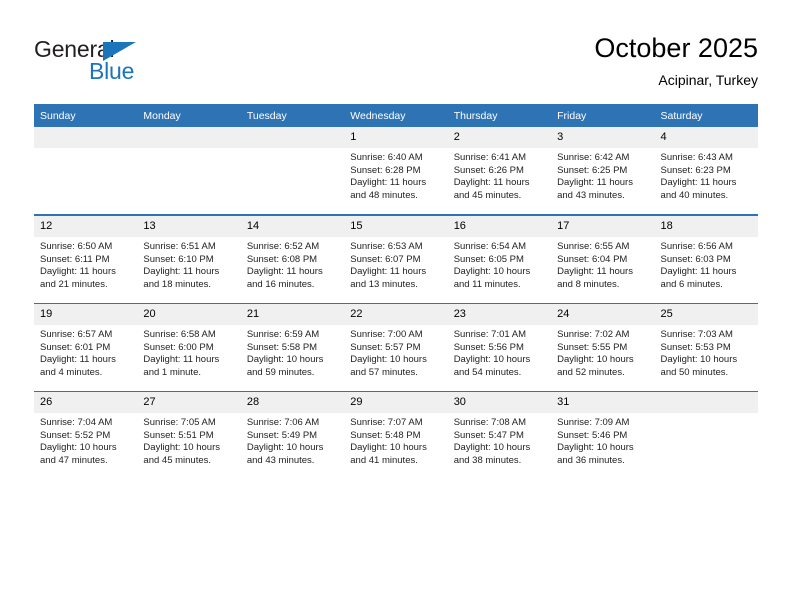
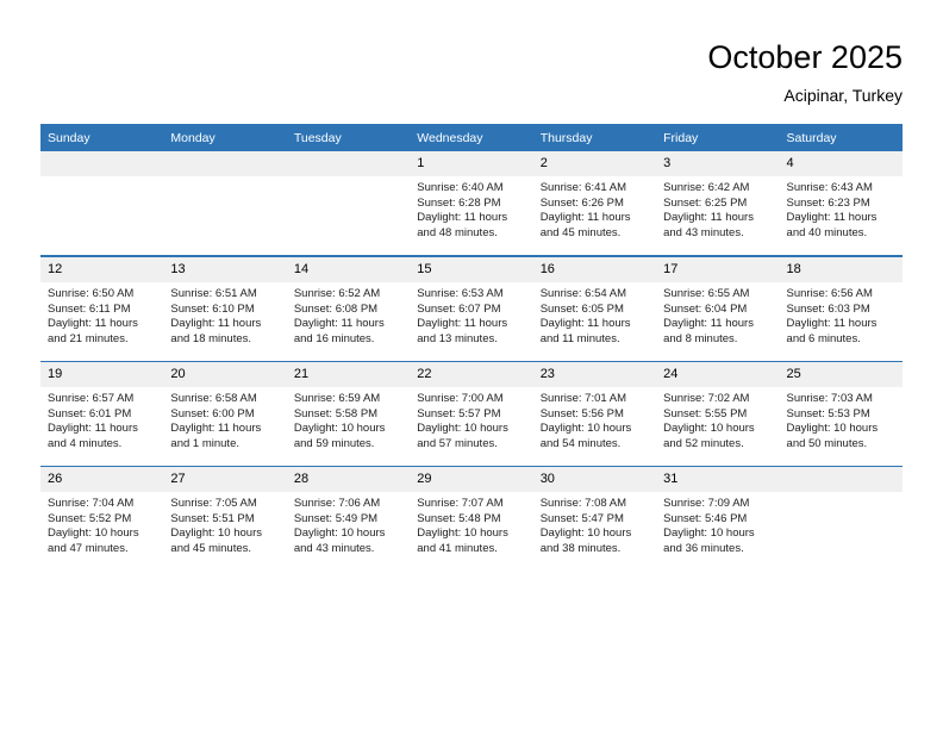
- General
- Blue
  October 2025
  Acipinar, Turkey
  Sunday	Monday	Tuesday	Wednesday	Thursday	Friday	Saturday
  			1 Sunrise: 6:40 AM Sunset: 6:28 PM Daylight: 11 hours and 48 minutes.	2 Sunrise: 6:41 AM Sunset: 6:26 PM Daylight: 11 hours and 45 minutes.	3 Sunrise: 6:42 AM Sunset: 6:25 PM Daylight: 11 hours and 43 minutes.	4 Sunrise: 6:43 AM Sunset: 6:23 PM Daylight: 11 hours and 40 minutes.
- 12 Sunrise: 6:50 AM Sunset: 6:11 PM Daylight: 11 hours and 21 minutes.	13 Sunrise: 6:51 AM Sunset: 6:10 PM Daylight: 11 hours and 18 minutes.	14 Sunrise: 6:52 AM Sunset: 6:08 PM Daylight: 11 hours and 16 minutes.	15 Sunrise: 6:53 AM Sunset: 6:07 PM Daylight: 11 hours and 13 minutes.	16 Sunrise: 6:54 AM Sunset: 6:05 PM Daylight: 10 hours and 11 minutes.	17 Sunrise: 6:55 AM Sunset: 6:04 PM Daylight: 11 hours and 8 minutes.	18 Sunrise: 6:56 AM Sunset: 6:03 PM Daylight: 11 hours and 6 minutes.
+ 12 Sunrise: 6:50 AM Sunset: 6:11 PM Daylight: 11 hours and 21 minutes.	13 Sunrise: 6:51 AM Sunset: 6:10 PM Daylight: 11 hours and 18 minutes.	14 Sunrise: 6:52 AM Sunset: 6:08 PM Daylight: 11 hours and 16 minutes.	15 Sunrise: 6:53 AM Sunset: 6:07 PM Daylight: 11 hours and 13 minutes.	16 Sunrise: 6:54 AM Sunset: 6:05 PM Daylight: 11 hours and 11 minutes.	17 Sunrise: 6:55 AM Sunset: 6:04 PM Daylight: 11 hours and 8 minutes.	18 Sunrise: 6:56 AM Sunset: 6:03 PM Daylight: 11 hours and 6 minutes.
  19 Sunrise: 6:57 AM Sunset: 6:01 PM Daylight: 11 hours and 4 minutes.	20 Sunrise: 6:58 AM Sunset: 6:00 PM Daylight: 11 hours and 1 minute.	21 Sunrise: 6:59 AM Sunset: 5:58 PM Daylight: 10 hours and 59 minutes.	22 Sunrise: 7:00 AM Sunset: 5:57 PM Daylight: 10 hours and 57 minutes.	23 Sunrise: 7:01 AM Sunset: 5:56 PM Daylight: 10 hours and 54 minutes.	24 Sunrise: 7:02 AM Sunset: 5:55 PM Daylight: 10 hours and 52 minutes.	25 Sunrise: 7:03 AM Sunset: 5:53 PM Daylight: 10 hours and 50 minutes.
  26 Sunrise: 7:04 AM Sunset: 5:52 PM Daylight: 10 hours and 47 minutes.	27 Sunrise: 7:05 AM Sunset: 5:51 PM Daylight: 10 hours and 45 minutes.	28 Sunrise: 7:06 AM Sunset: 5:49 PM Daylight: 10 hours and 43 minutes.	29 Sunrise: 7:07 AM Sunset: 5:48 PM Daylight: 10 hours and 41 minutes.	30 Sunrise: 7:08 AM Sunset: 5:47 PM Daylight: 10 hours and 38 minutes.	31 Sunrise: 7:09 AM Sunset: 5:46 PM Daylight: 10 hours and 36 minutes.
